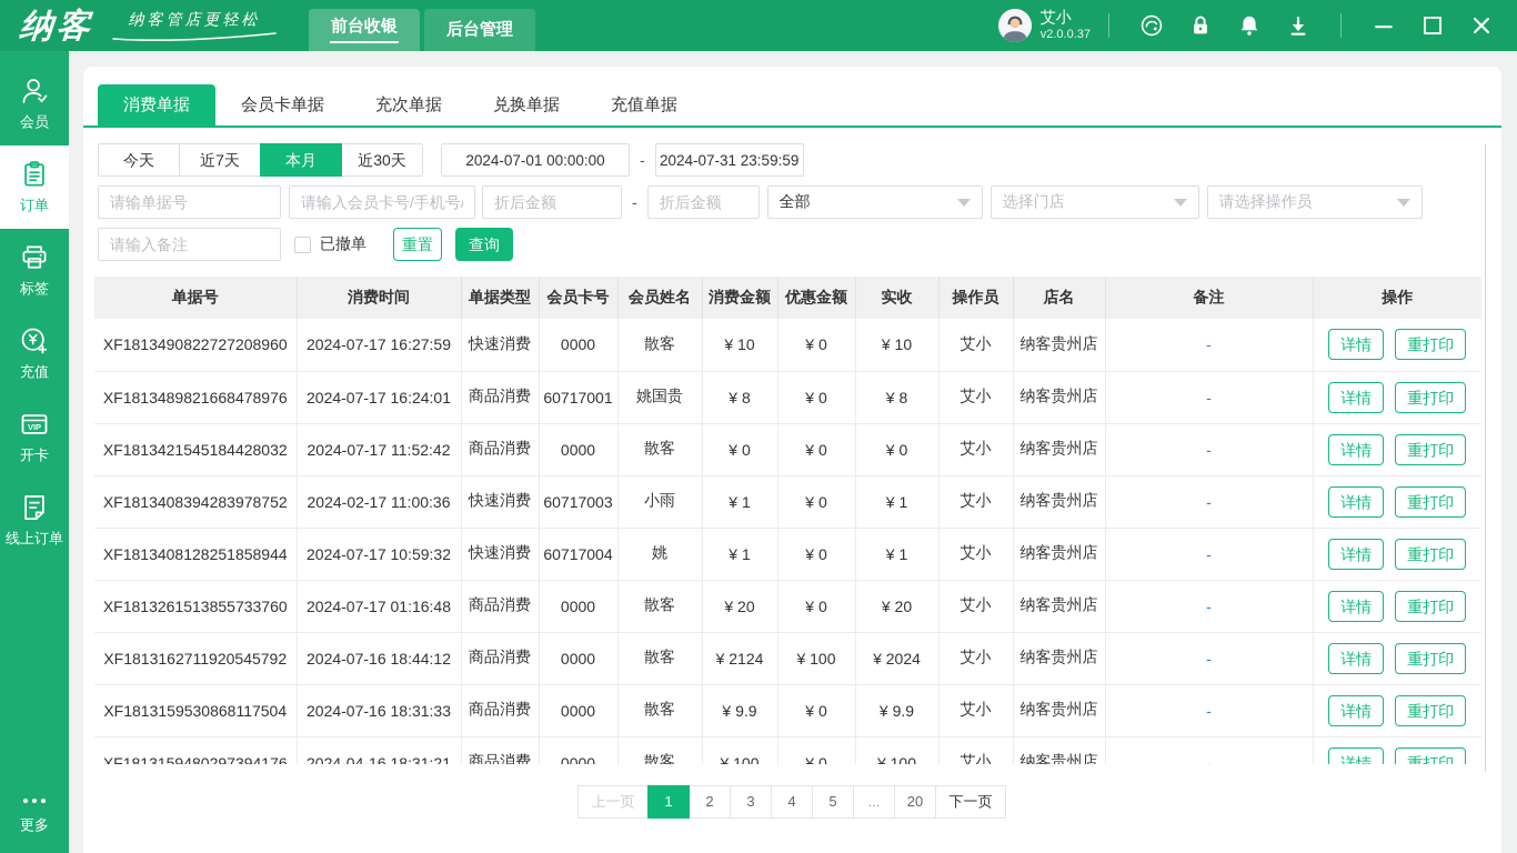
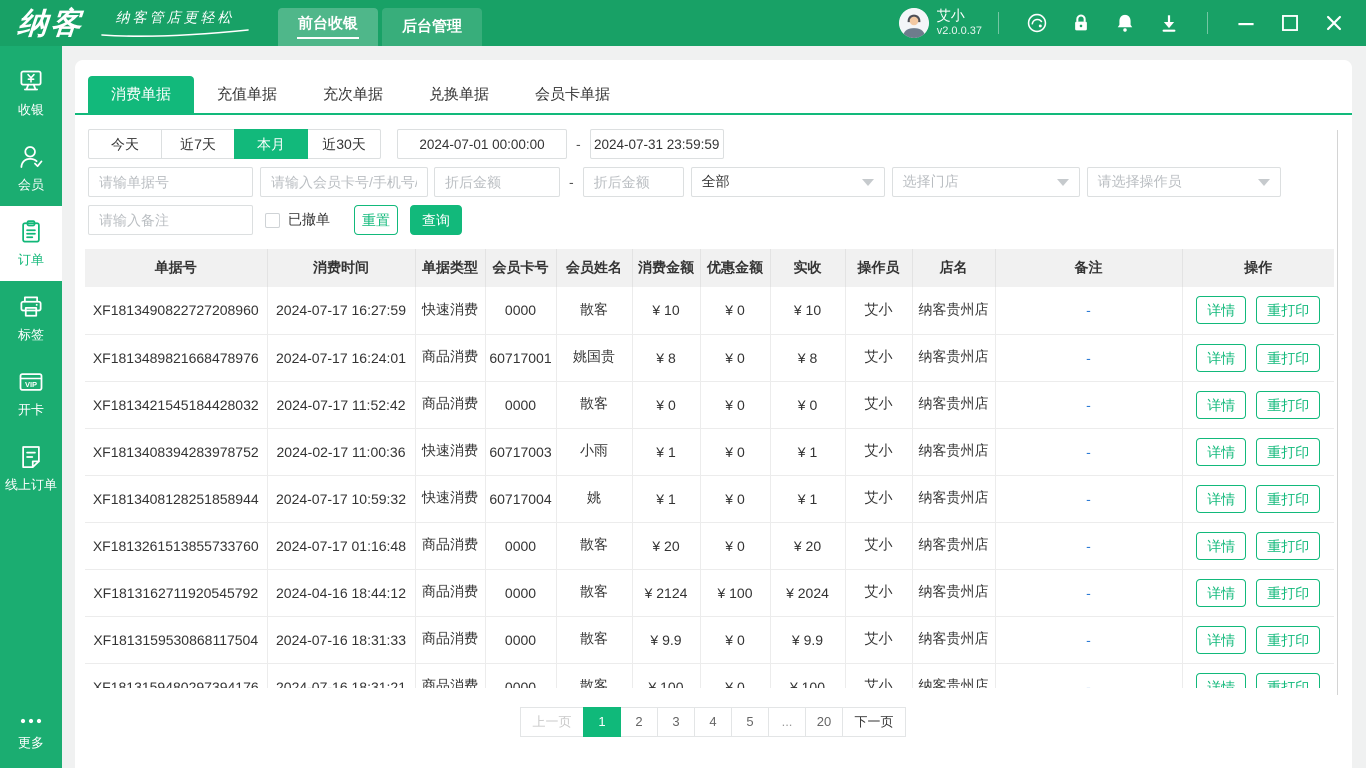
  纳客管店更轻松
  前台收银
  后台管理
  艾小
  v2.0.0.37
+ 收银
  会员
  订单
  标签
- 充值
  VIP
  开卡
  线上订单
  更多
  消费单据
- 会员卡单据
+ 充值单据
  充次单据
  兑换单据
- 充值单据
+ 会员卡单据
  今天
  近7天
  本月
  近30天
  2024-07-01 00:00:00
  -
  2024-07-31 23:59:59
  请输单据号
  请输入会员卡号/手机号/
  折后金额
  -
  折后金额
  全部
  选择门店
  请选择操作员
  请输入备注
  已撤单
  重置
  查询
  单据号	消费时间	单据类型	会员卡号	会员姓名	消费金额	优惠金额	实收	操作员	店名	备注	操作
  XF1813490822727208960	2024-07-17 16:27:59	快速消费	0000	散客	¥ 10	¥ 0	¥ 10	艾小	纳客贵州店	-	详情 重打印
  XF1813489821668478976	2024-07-17 16:24:01	商品消费	60717001	姚国贵	¥ 8	¥ 0	¥ 8	艾小	纳客贵州店	-	详情 重打印
  XF1813421545184428032	2024-07-17 11:52:42	商品消费	0000	散客	¥ 0	¥ 0	¥ 0	艾小	纳客贵州店	-	详情 重打印
  XF1813408394283978752	2024-02-17 11:00:36	快速消费	60717003	小雨	¥ 1	¥ 0	¥ 1	艾小	纳客贵州店	-	详情 重打印
  XF1813408128251858944	2024-07-17 10:59:32	快速消费	60717004	姚	¥ 1	¥ 0	¥ 1	艾小	纳客贵州店	-	详情 重打印
  XF1813261513855733760	2024-07-17 01:16:48	商品消费	0000	散客	¥ 20	¥ 0	¥ 20	艾小	纳客贵州店	-	详情 重打印
- XF1813162711920545792	2024-07-16 18:44:12	商品消费	0000	散客	¥ 2124	¥ 100	¥ 2024	艾小	纳客贵州店	-	详情 重打印
+ XF1813162711920545792	2024-04-16 18:44:12	商品消费	0000	散客	¥ 2124	¥ 100	¥ 2024	艾小	纳客贵州店	-	详情 重打印
  XF1813159530868117504	2024-07-16 18:31:33	商品消费	0000	散客	¥ 9.9	¥ 0	¥ 9.9	艾小	纳客贵州店	-	详情 重打印
- XF1813159480297394176	2024-04-16 18:31:21	商品消费	0000	散客	¥ 100	¥ 0	¥ 100	艾小	纳客贵州店		详情 重打印
+ XF1813159480297394176	2024-07-16 18:31:21	商品消费	0000	散客	¥ 100	¥ 0	¥ 100	艾小	纳客贵州店		详情 重打印
  上一页
  1
  2
  3
  4
  5
  ...
  20
  下一页
